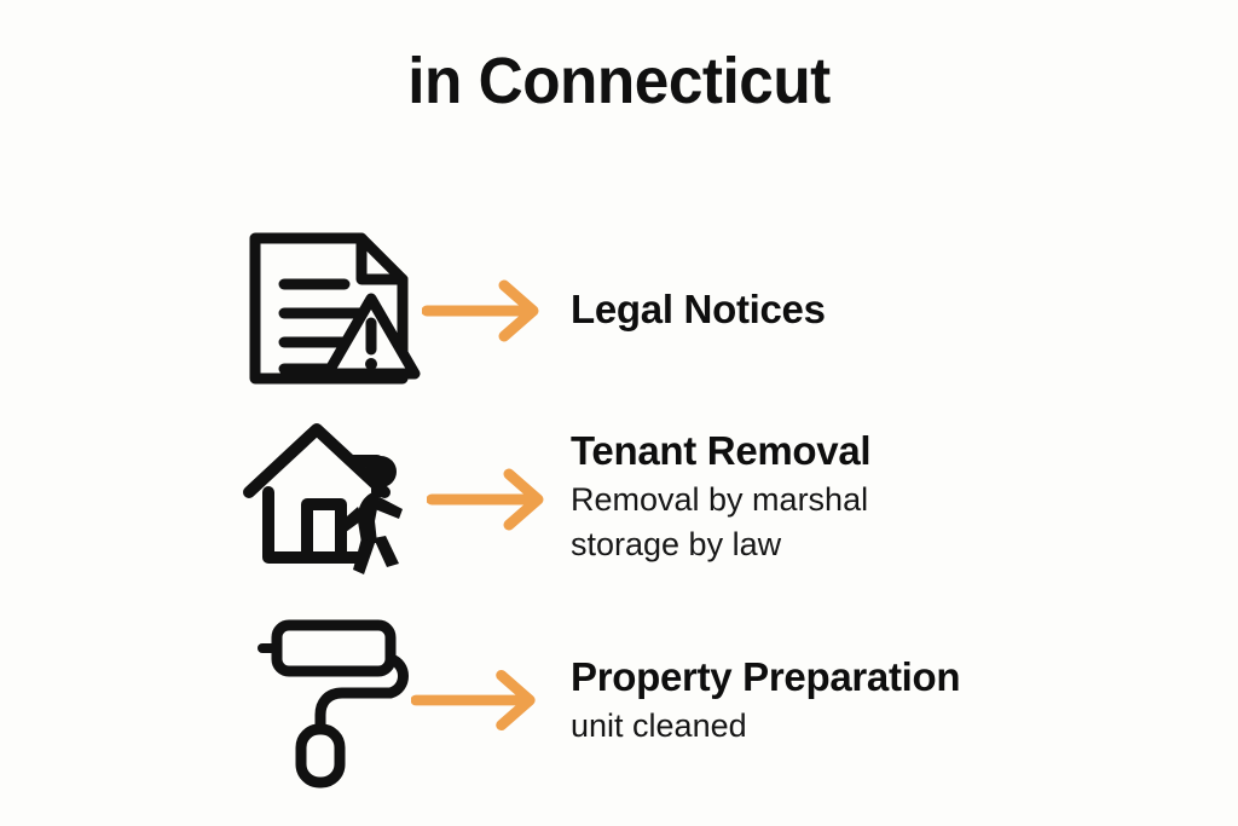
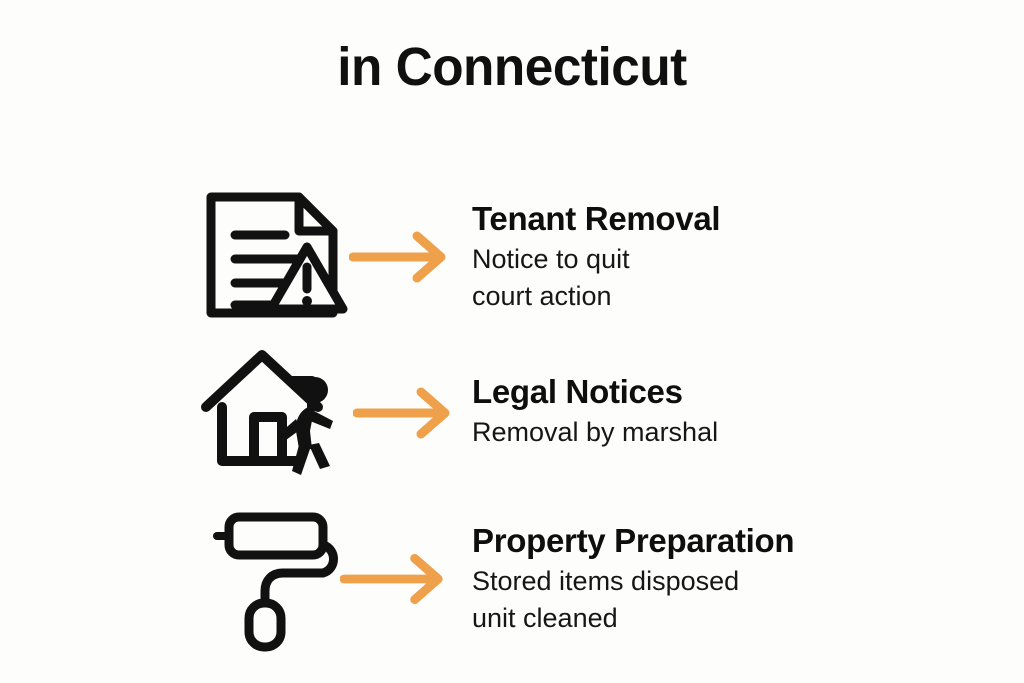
  in Connecticut
- Legal Notices
+ Tenant Removal
+ Notice to quit
+ court action
- Tenant Removal
+ Legal Notices
  Removal by marshal
- storage by law
  Property Preparation
+ Stored items disposed
  unit cleaned
